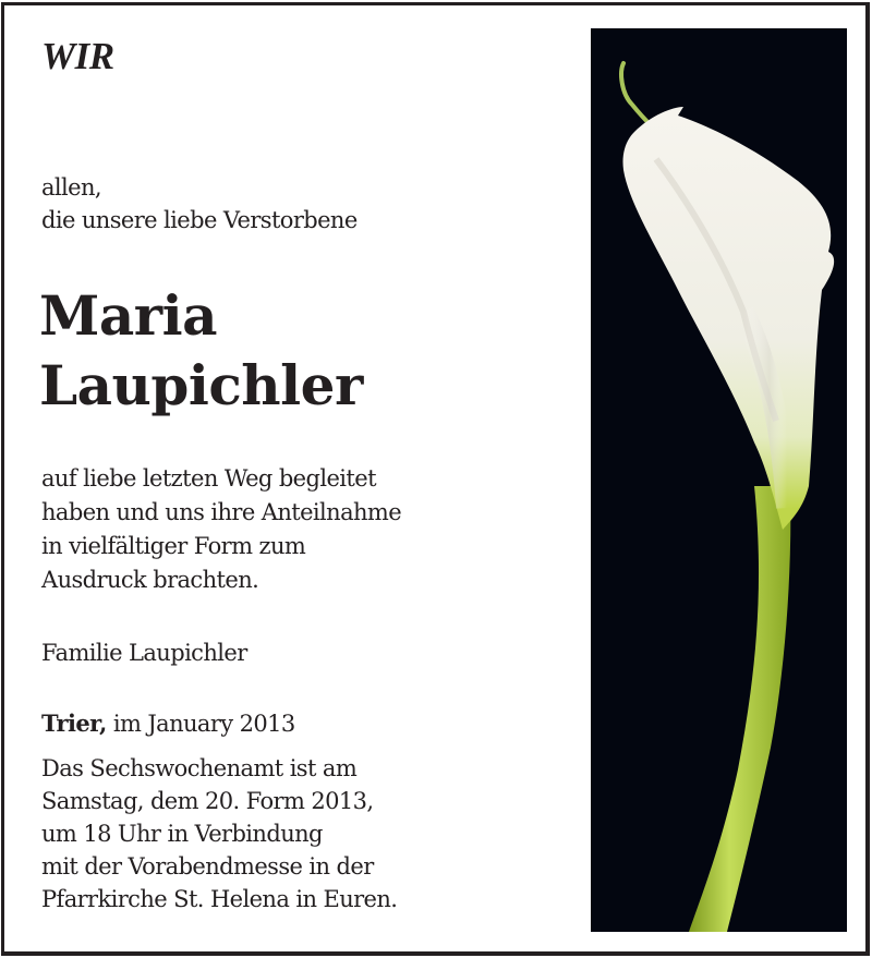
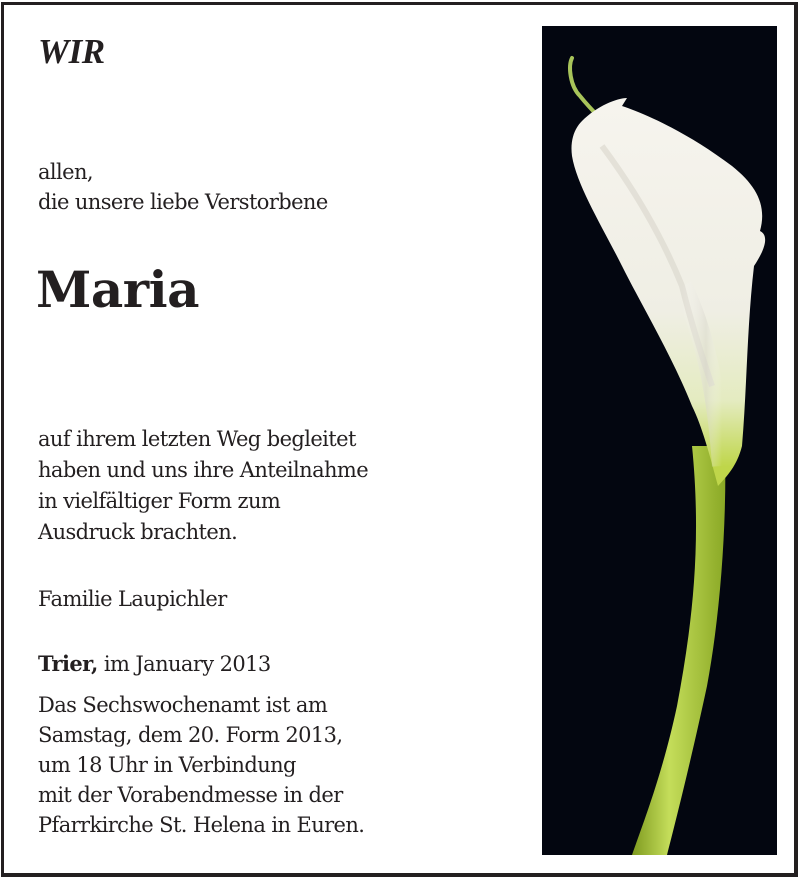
  WIR
  allen, die unsere liebe Verstorbene
  Maria
- Laupichler
- auf liebe letzten Weg begleitet haben und uns ihre Anteilnahme in vielfältiger Form zum Ausdruck brachten.
+ auf ihrem letzten Weg begleitet haben und uns ihre Anteilnahme in vielfältiger Form zum Ausdruck brachten.
  Familie Laupichler
  Trier, im January 2013
  Das Sechswochenamt ist am Samstag, dem 20. Form 2013, um 18 Uhr in Verbindung mit der Vorabendmesse in der Pfarrkirche St. Helena in Euren.
